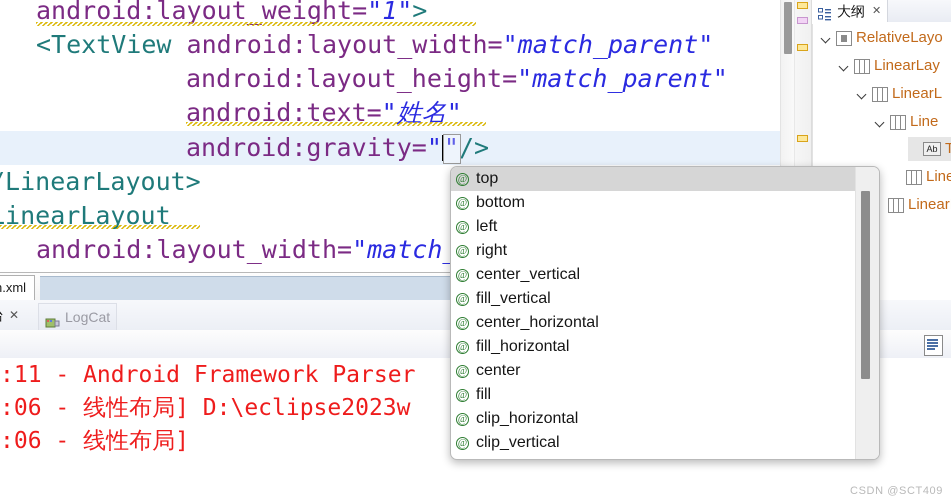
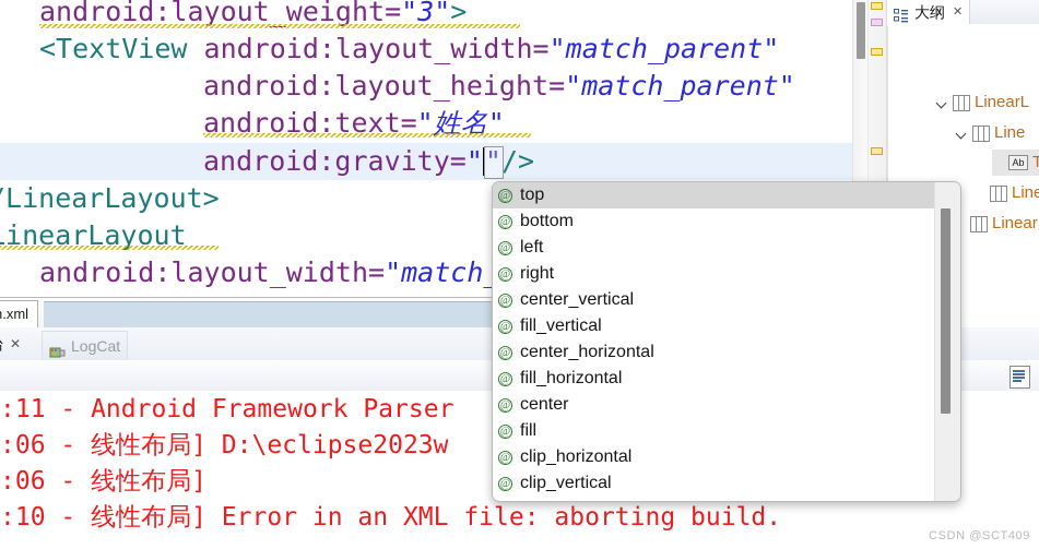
- android:layout_weight="1">
+ android:layout_weight="3">
  <TextView android:layout_width="match_parent"
  android:layout_height="match_parent"
  android:text="姓名"
  android:gravity=""/>
  LinearLayout>
  inearLayout
  android:layout_width="match
  .xml
  大纲
  ✕
- RelativeLayo
- LinearLay
  LinearL
  Line
  Ab
  Line
  Linear
  ✕
  LogCat
  :11 - Android Framework Parser
  :06 - 线性布局] D:\eclipse2023w
  :06 - 线性布局]
+ :10 - 线性布局] Error in an XML file: aborting build.
  @
  top
  @
  bottom
  @
  left
  @
  right
  @
  center_vertical
  @
  fill_vertical
  @
  center_horizontal
  @
  fill_horizontal
  @
  center
  @
  fill
  @
  clip_horizontal
  @
  clip_vertical
  CSDN @SCT409
